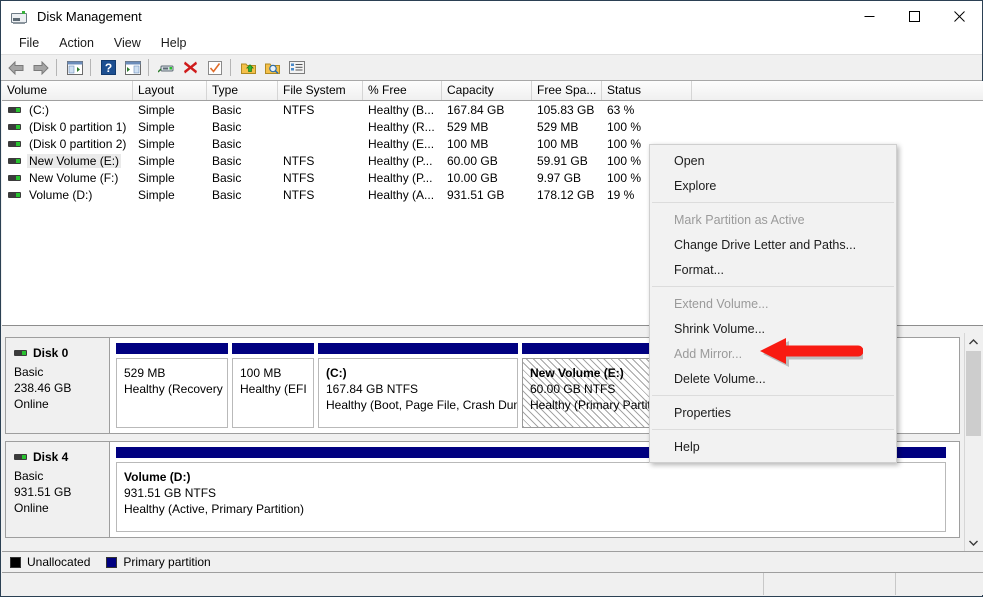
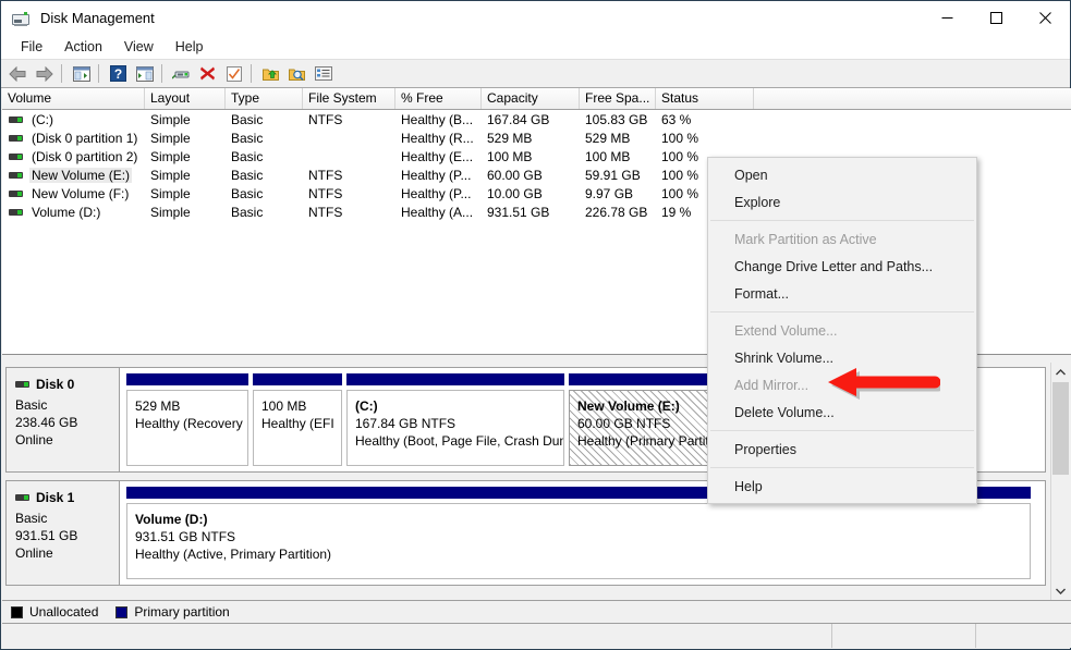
  Disk Management
  File
  Action
  View
  Help
  ?
  Volume
  Layout
  Type
  File System
  % Free
  Capacity
  Free Spa...
  Status
  (C:)
  Simple
  Basic
  NTFS
  Healthy (B...
  167.84 GB
  105.83 GB
  63 %
  (Disk 0 partition 1)
  Simple
  Basic
  Healthy (R...
  529 MB
  529 MB
  100 %
  (Disk 0 partition 2)
  Simple
  Basic
  Healthy (E...
  100 MB
  100 MB
  100 %
  New Volume (E:)
  Simple
  Basic
  NTFS
  Healthy (P...
  60.00 GB
  59.91 GB
  100 %
  New Volume (F:)
  Simple
  Basic
  NTFS
  Healthy (P...
  10.00 GB
  9.97 GB
  100 %
  Volume (D:)
  Simple
  Basic
  NTFS
  Healthy (A...
  931.51 GB
- 178.12 GB
+ 226.78 GB
  19 %
  Disk 0
  Basic
  238.46 GB
  Online
  529 MB
  Healthy (Recovery
  100 MB
  Healthy (EFI
  (C:)
  167.84 GB NTFS
  Healthy (Boot, Page File, Crash Du
  New Volume (E:)
  60.00 GB NTFS
  Healthy (Primary Parti
- Disk 4
+ Disk 1
  Basic
  931.51 GB
  Online
  Volume (D:)
  931.51 GB NTFS
  Healthy (Active, Primary Partition)
  Unallocated
  Primary partition
  Open
  Explore
  Mark Partition as Active
  Change Drive Letter and Paths...
  Format...
  Extend Volume...
  Shrink Volume...
  Add Mirror...
  Delete Volume...
  Properties
  Help
